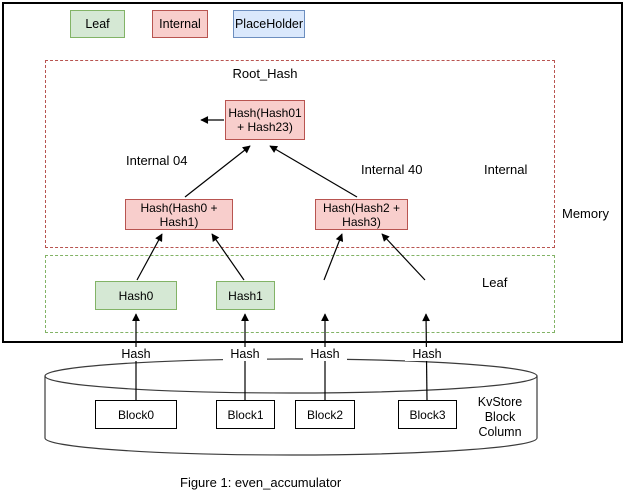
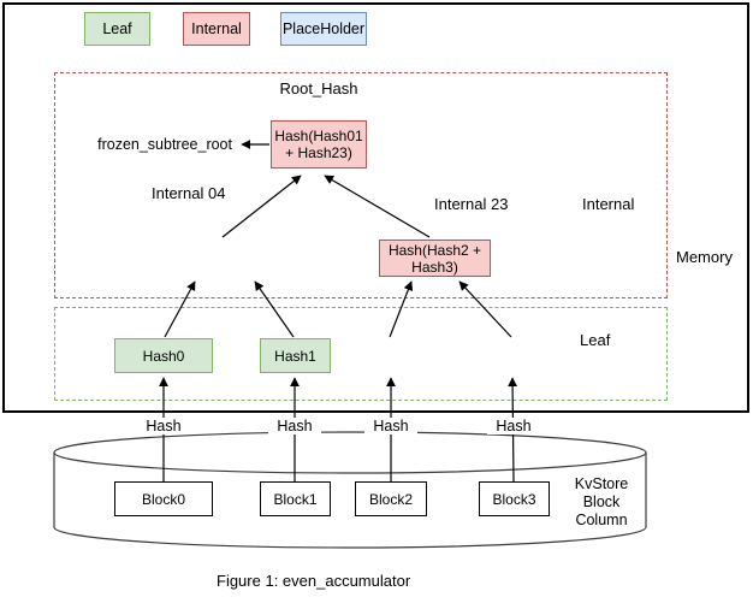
  Leaf
  Internal
  PlaceHolder
  Root_Hash
  Internal
  Memory
  Leaf
+ frozen_subtree_root
  Internal 04
- Internal 40
+ Internal 23
  Hash(Hash01 + Hash23)
- Hash(Hash0 + Hash1)
  Hash(Hash2 + Hash3)
  Hash0
  Hash1
  Hash
  Hash
  Hash
  Hash
  Block0
  Block1
  Block2
  Block3
  KvStore Block Column
  Figure 1: even_accumulator
